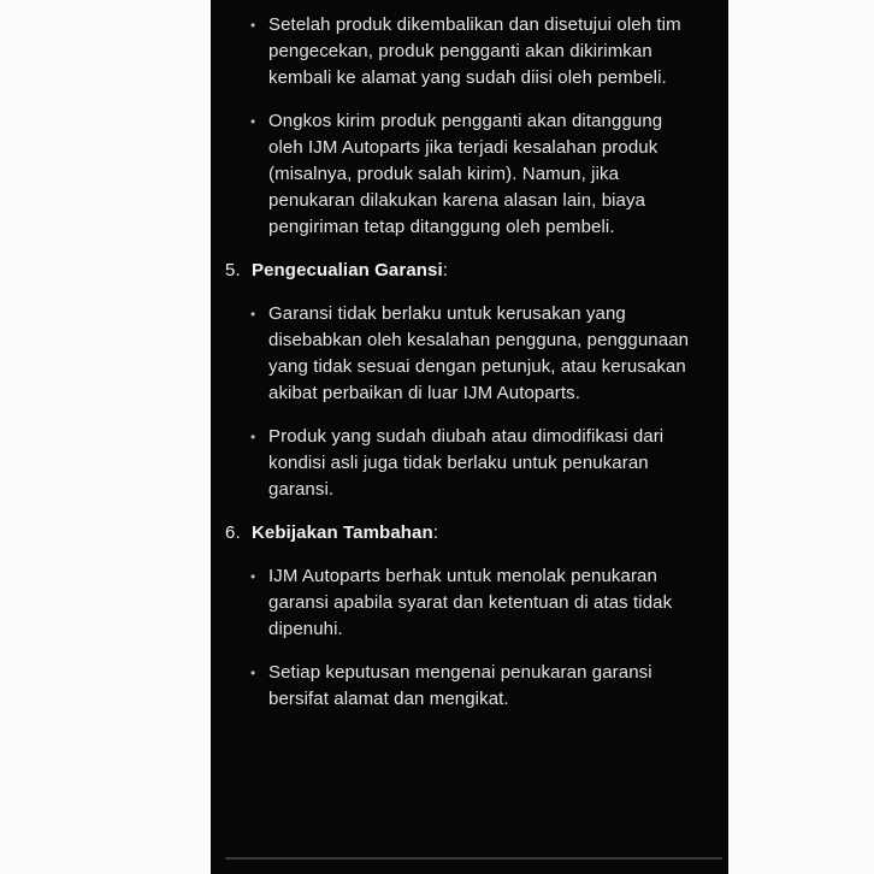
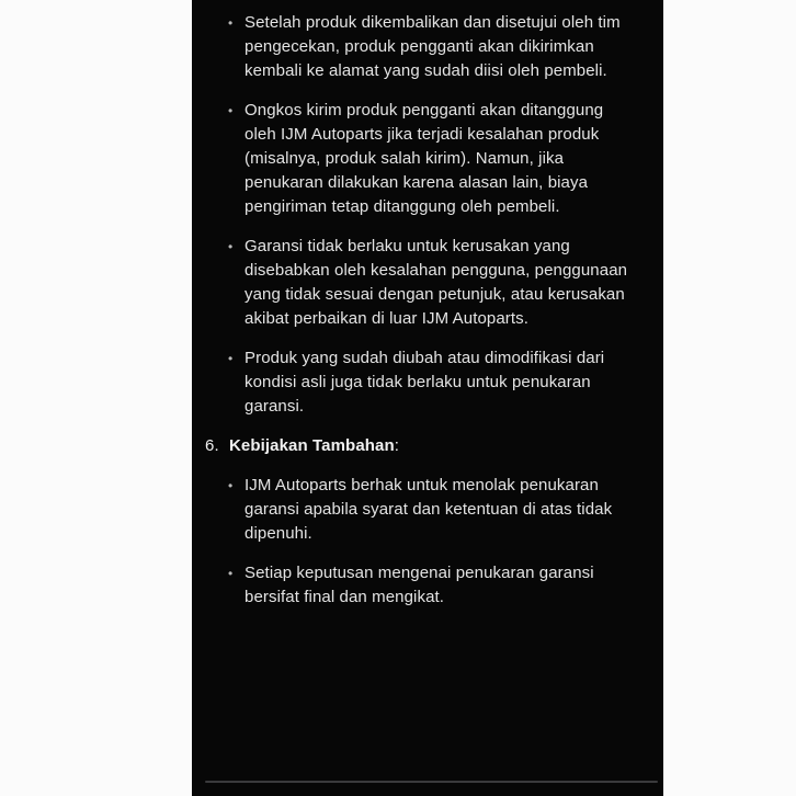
  •
  Setelah produk dikembalikan dan disetujui oleh tim pengecekan, produk pengganti akan dikirimkan kembali ke alamat yang sudah diisi oleh pembeli.
  •
  Ongkos kirim produk pengganti akan ditanggung oleh IJM Autoparts jika terjadi kesalahan produk (misalnya, produk salah kirim). Namun, jika penukaran dilakukan karena alasan lain, biaya pengiriman tetap ditanggung oleh pembeli.
- 5.
- Pengecualian Garansi:
  •
  Garansi tidak berlaku untuk kerusakan yang disebabkan oleh kesalahan pengguna, penggunaan yang tidak sesuai dengan petunjuk, atau kerusakan akibat perbaikan di luar IJM Autoparts.
  •
  Produk yang sudah diubah atau dimodifikasi dari kondisi asli juga tidak berlaku untuk penukaran garansi.
  6.
  Kebijakan Tambahan:
  •
  IJM Autoparts berhak untuk menolak penukaran garansi apabila syarat dan ketentuan di atas tidak dipenuhi.
  •
- Setiap keputusan mengenai penukaran garansi bersifat alamat dan mengikat.
+ Setiap keputusan mengenai penukaran garansi bersifat final dan mengikat.
